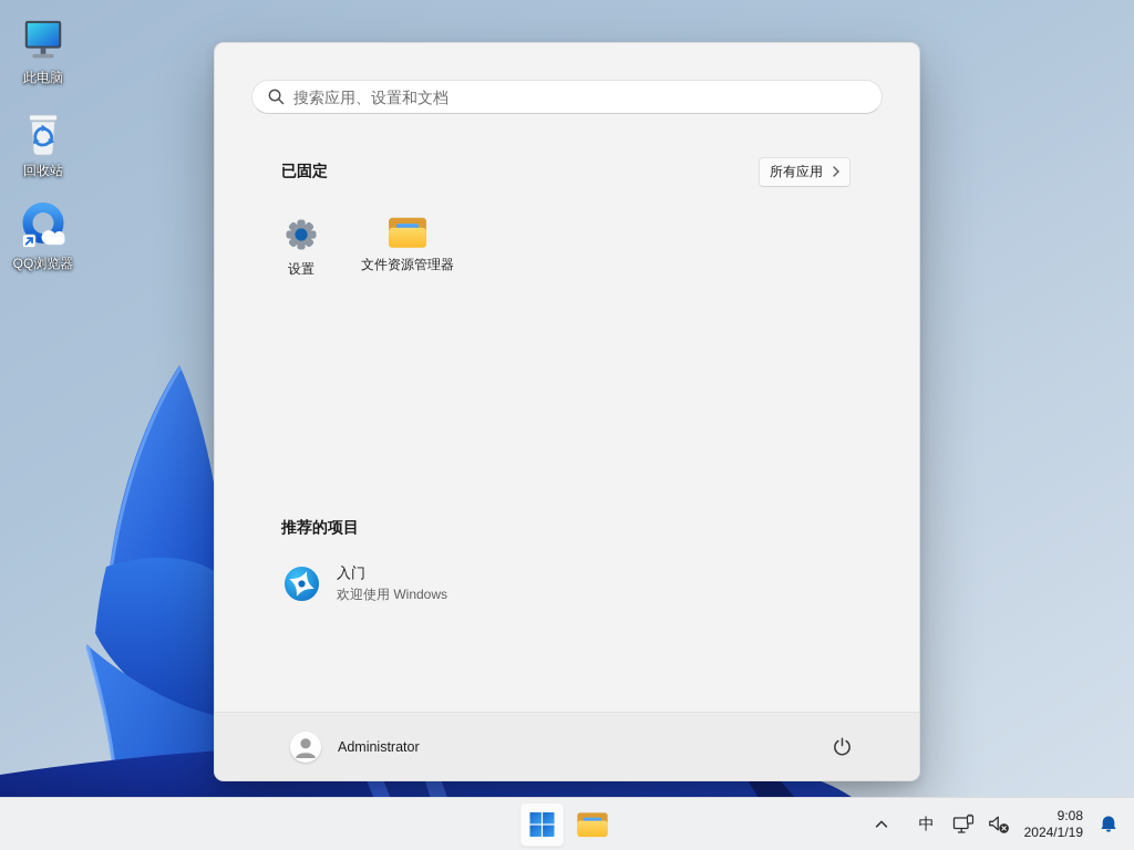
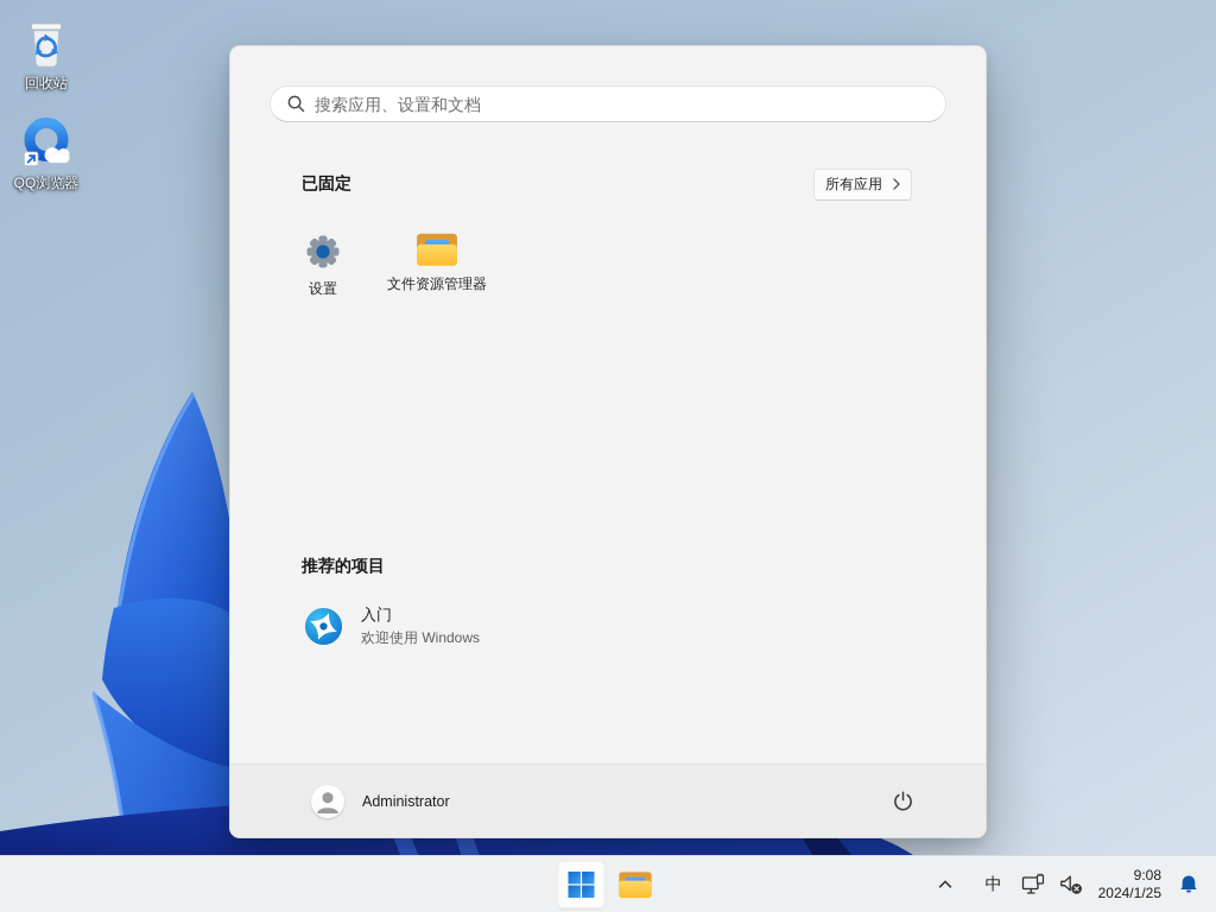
- 此电脑
  回收站
  QQ浏览器
  搜索应用、设置和文档
  已固定
  所有应用
  设置
  文件资源管理器
  推荐的项目
  入门
  欢迎使用 Windows
  Administrator
  中
  9:08
- 2024/1/19
+ 2024/1/25
